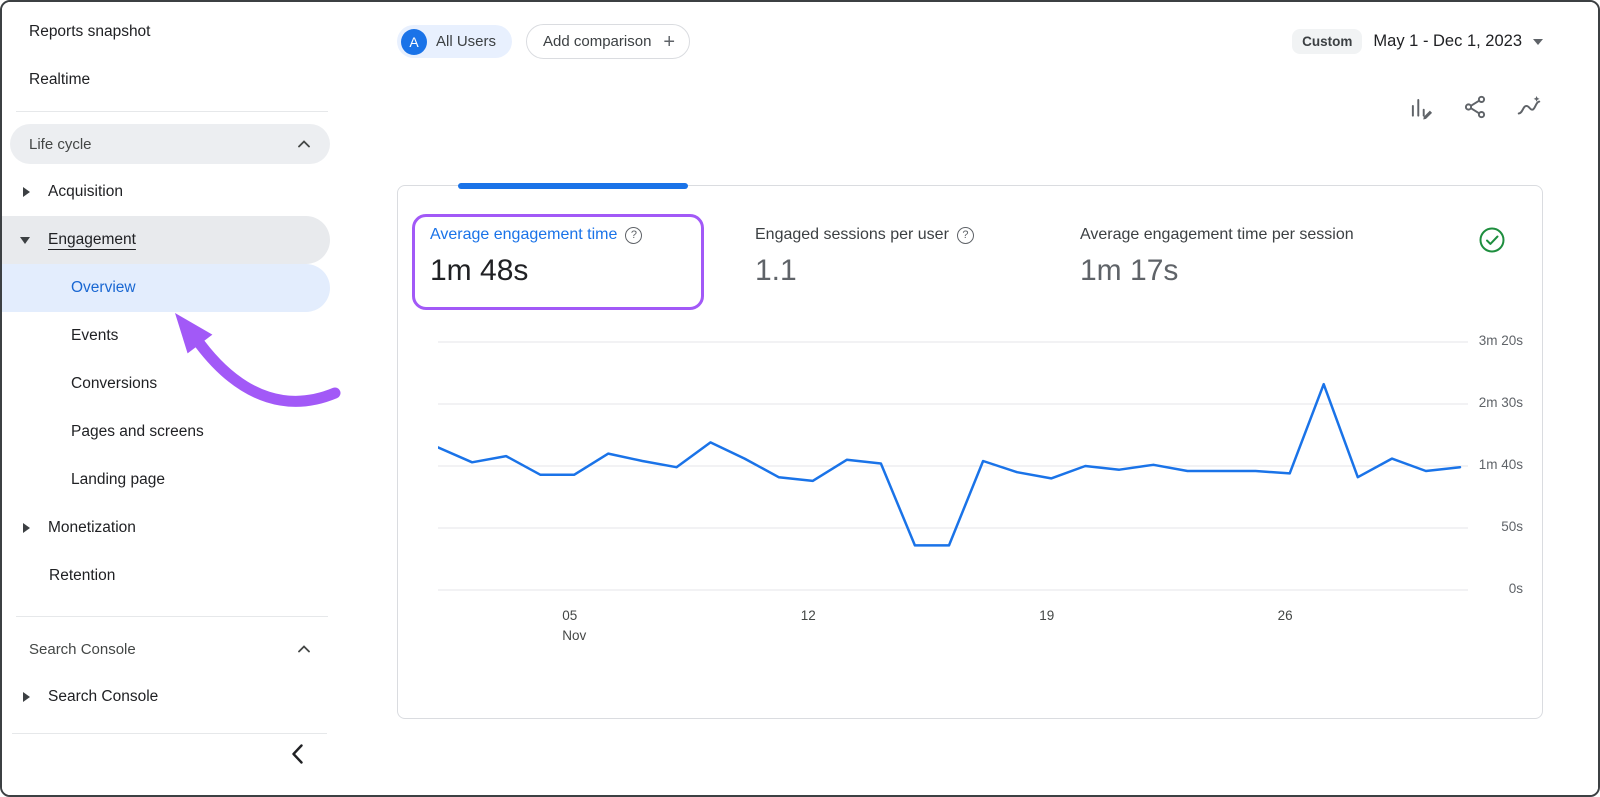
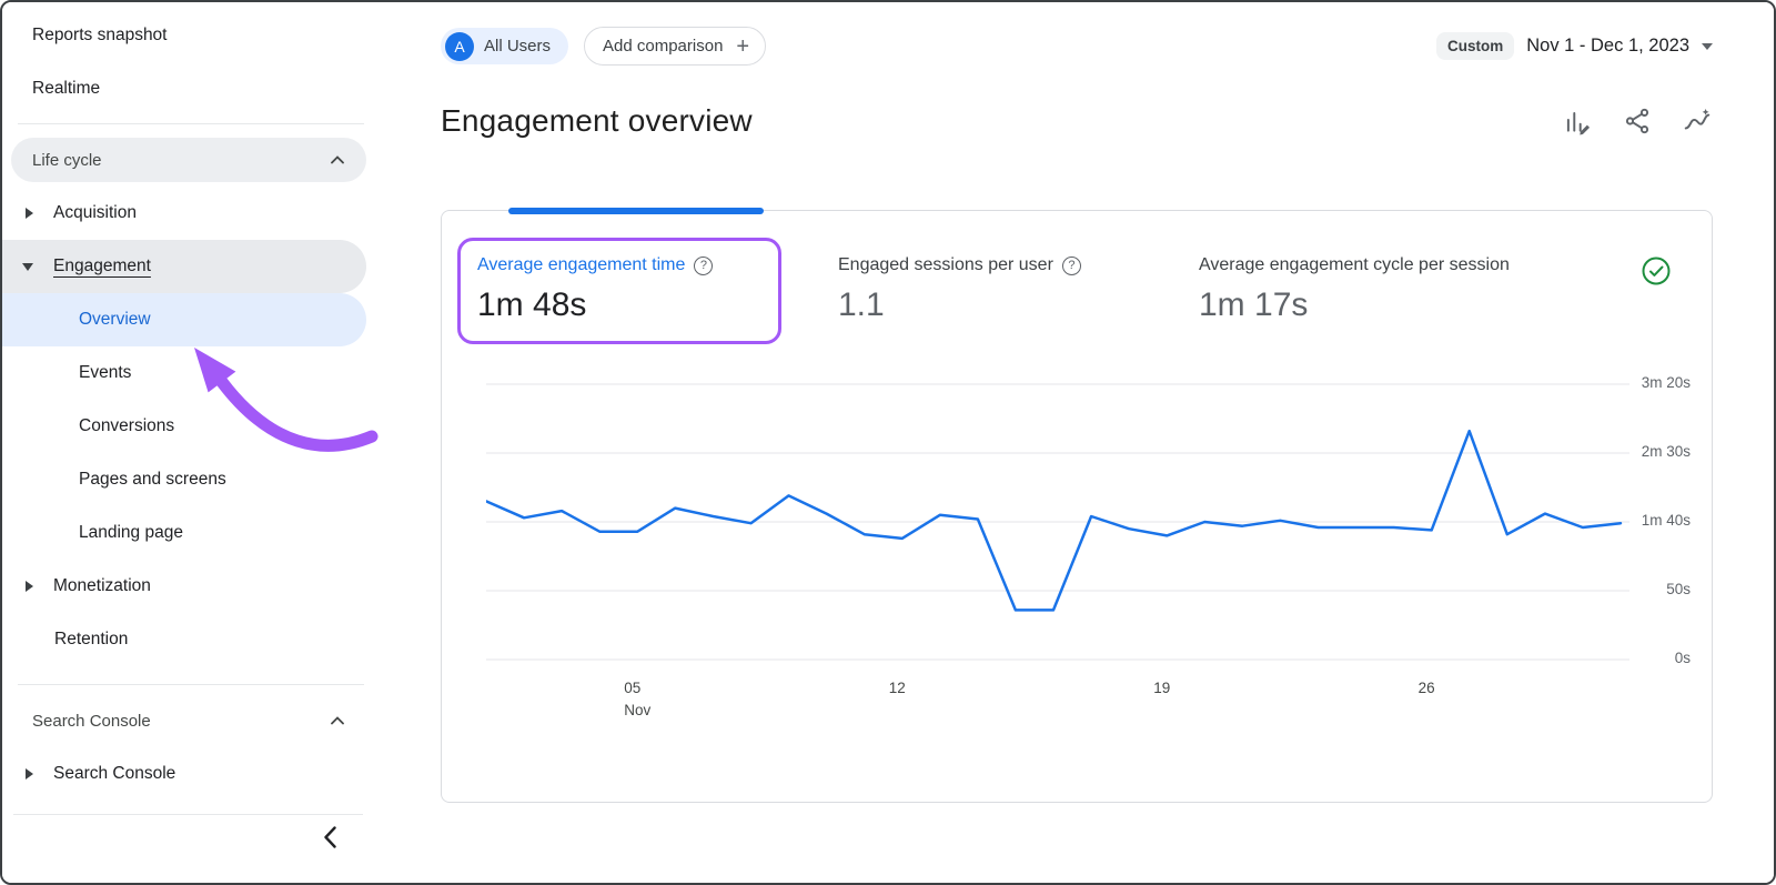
  Reports snapshot
  Realtime
  Life cycle
  Acquisition
  Engagement
  Overview
  Events
  Conversions
  Pages and screens
  Landing page
  Monetization
  Retention
  Search Console
  Search Console
  A
  All Users
  Add comparison
  +
  Custom
- May 1 - Dec 1, 2023
+ Nov 1 - Dec 1, 2023
+ Engagement overview
  Average engagement time
  ?
  1m 48s
  Engaged sessions per user
  ?
  1.1
- Average engagement time per session
+ Average engagement cycle per session
  1m 17s
  0s
  50s
  1m 40s
  2m 30s
  3m 20s
  05
  Nov
  12
  19
  26
